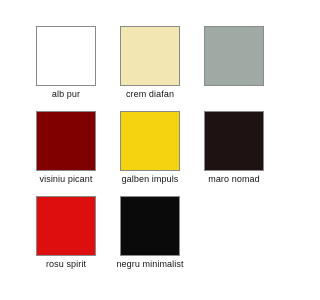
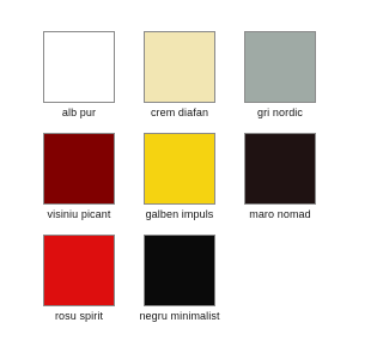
  alb pur
  crem diafan
+ gri nordic
  visiniu picant
  galben impuls
  maro nomad
  rosu spirit
  negru minimalist
